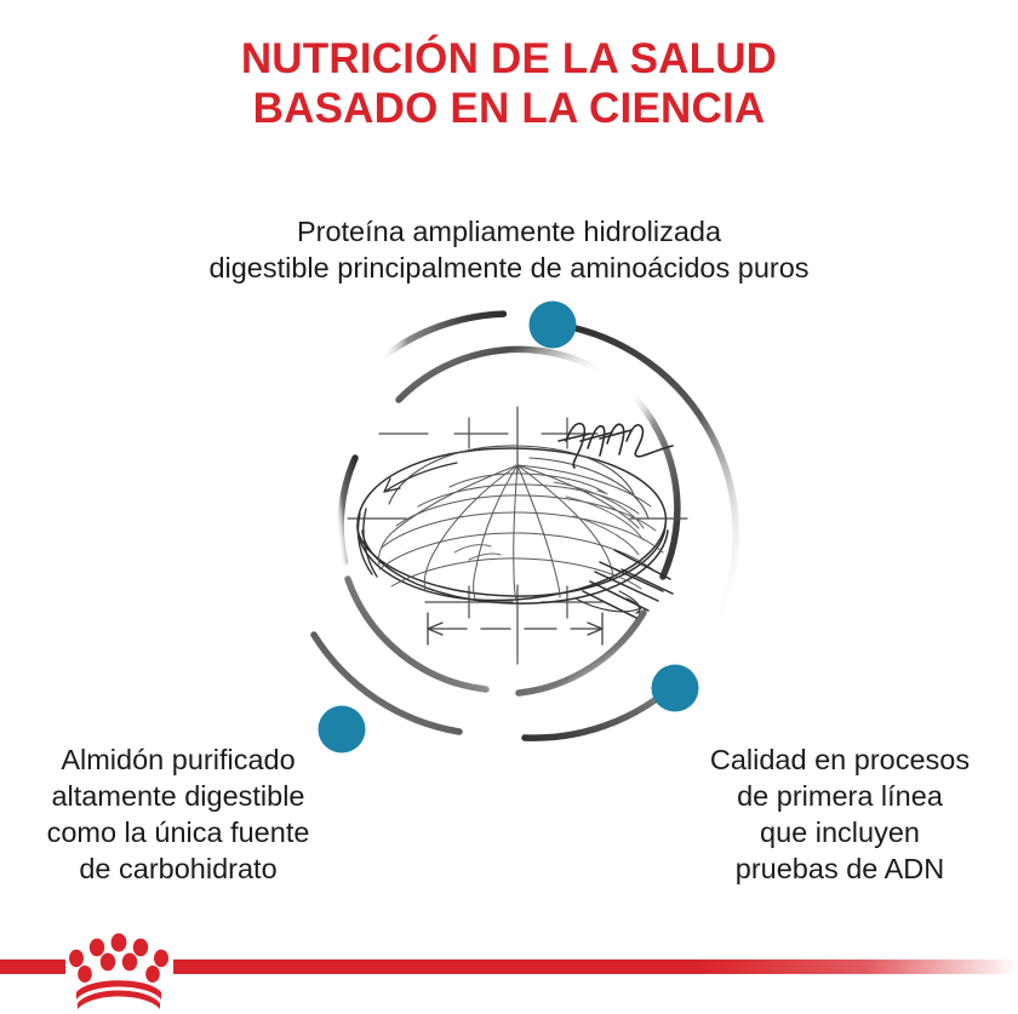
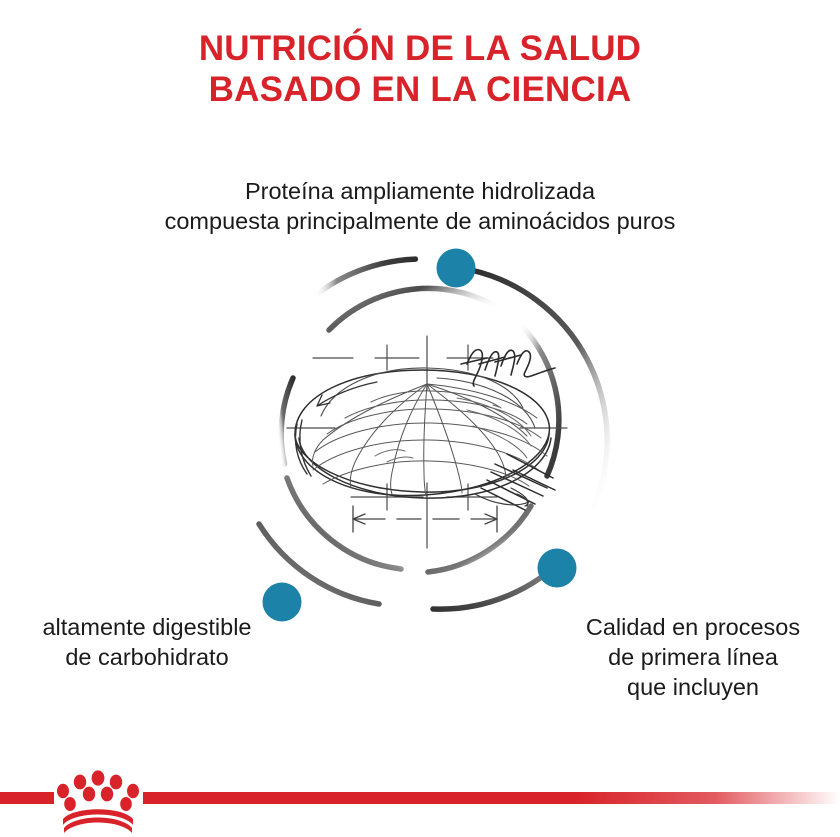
  NUTRICIÓN DE LA SALUD
  BASADO EN LA CIENCIA
  Proteína ampliamente hidrolizada
- digestible principalmente de aminoácidos puros
+ compuesta principalmente de aminoácidos puros
- Almidón purificado
  altamente digestible
- como la única fuente
  de carbohidrato
  Calidad en procesos
  de primera línea
  que incluyen
- pruebas de ADN
